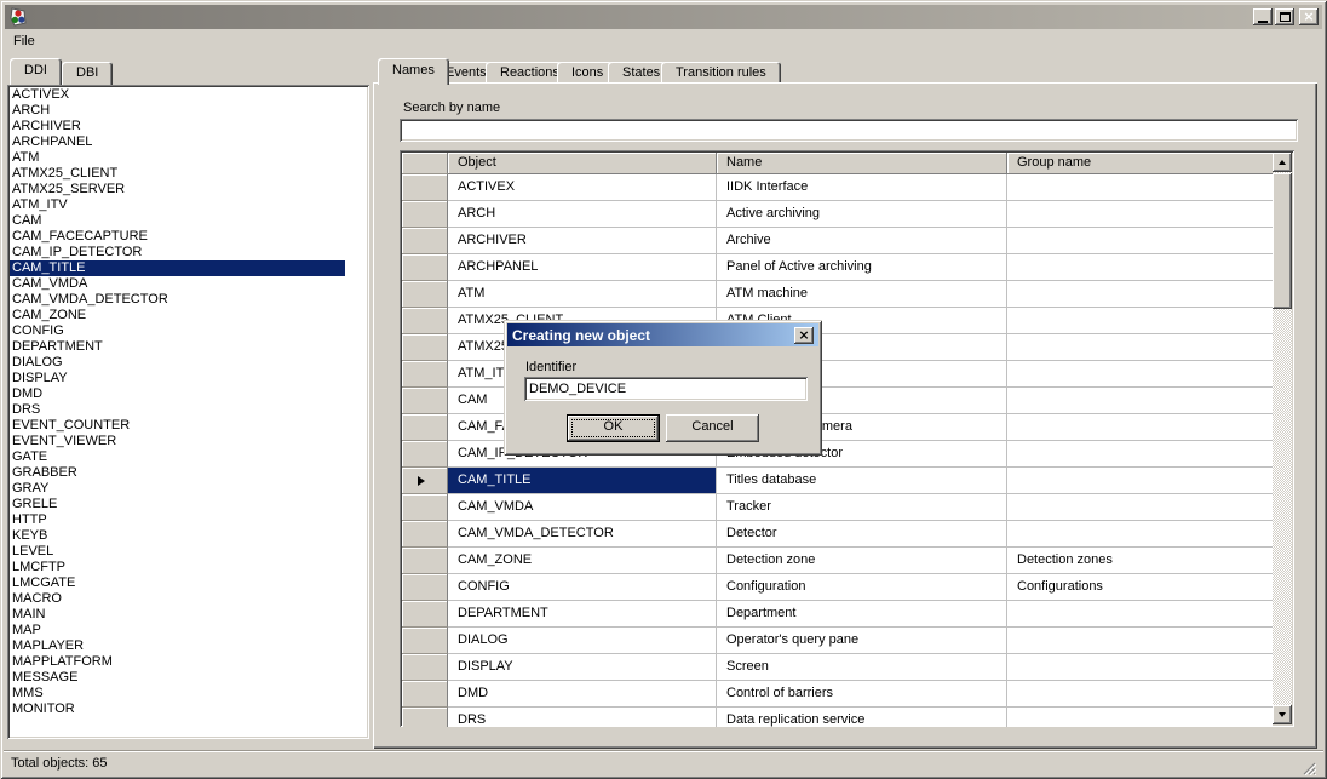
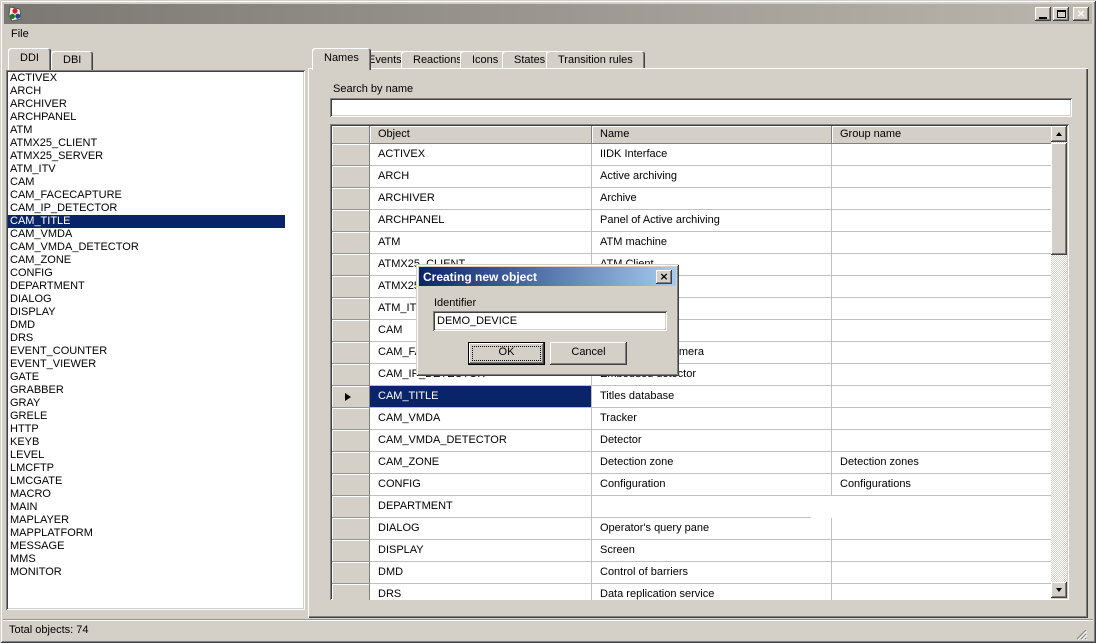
  ×
  File
  DDI
  DBI
  ACTIVEX
  ARCH
  ARCHIVER
  ARCHPANEL
  ATM
  ATMX25_CLIENT
  ATMX25_SERVER
  ATM_ITV
  CAM
  CAM_FACECAPTURE
  CAM_IP_DETECTOR
  CAM_TITLE
  CAM_VMDA
  CAM_VMDA_DETECTOR
  CAM_ZONE
  CONFIG
  DEPARTMENT
  DIALOG
  DISPLAY
  DMD
  DRS
  EVENT_COUNTER
  EVENT_VIEWER
  GATE
  GRABBER
  GRAY
  GRELE
  HTTP
  KEYB
  LEVEL
  LMCFTP
  LMCGATE
  MACRO
  MAIN
- MAP
  MAPLAYER
  MAPPLATFORM
  MESSAGE
  MMS
  MONITOR
  Names
  Events
  Reaction
  Icons
  States
  Transition rules
  Search by name
  Object
  Name
  Group name
  ACTIVEX
  IIDK Interface
  ARCH
  Active archiving
  ARCHIVER
  Archive
  ARCHPANEL
  Panel of Active archiving
  ATM
  ATM machine
  ATM_IT
  CAM
  CAM_TITLE
  Titles database
  CAM_VMDA
  Tracker
  CAM_VMDA_DETECTOR
  Detector
  CAM_ZONE
  Detection zone
  Detection zones
  CONFIG
  Configuration
  Configurations
  DEPARTMENT
- Department
  DIALOG
  Operator's query pane
  DISPLAY
  Screen
  DMD
  Control of barriers
  DRS
  Data replication service
  Creating new object
  ×
  Identifier
  DEMO_DEVICE
  OK
  Cancel
- Total objects: 65
+ Total objects: 74
